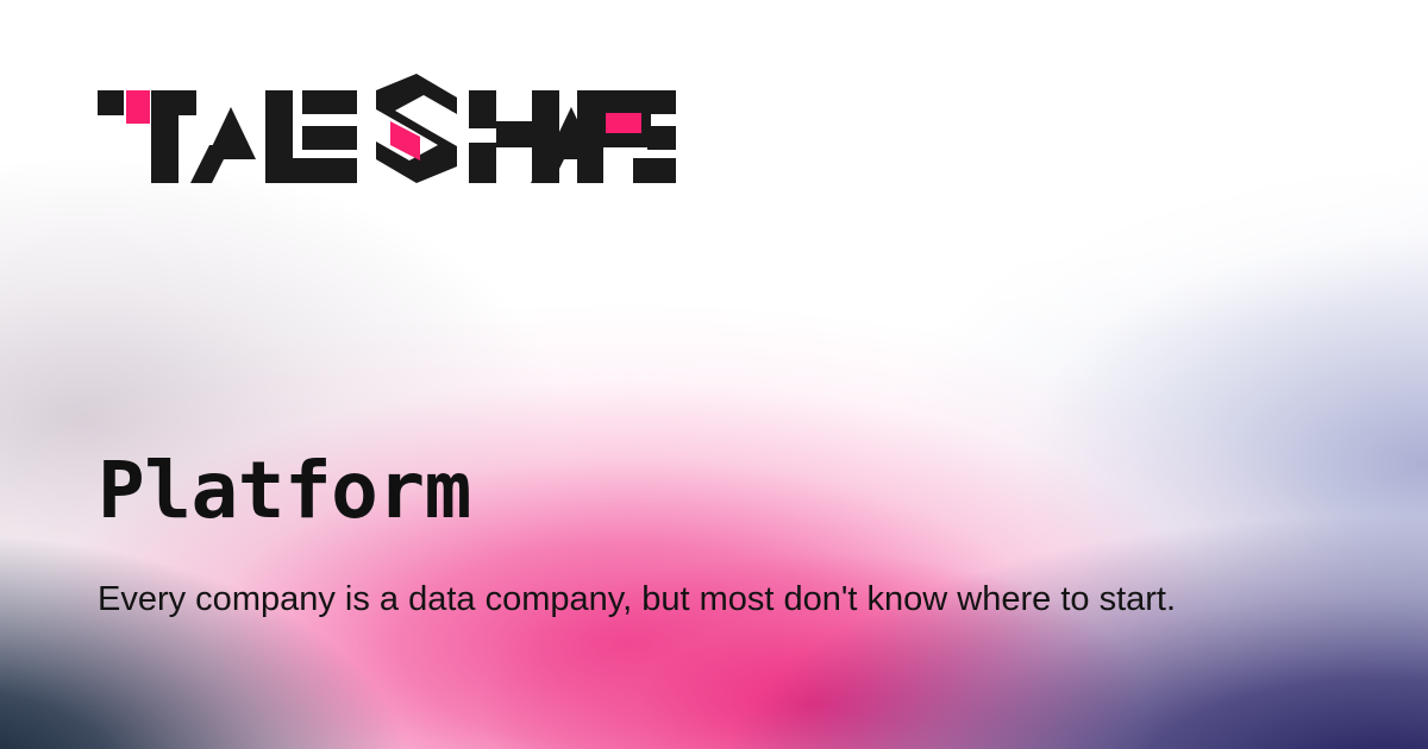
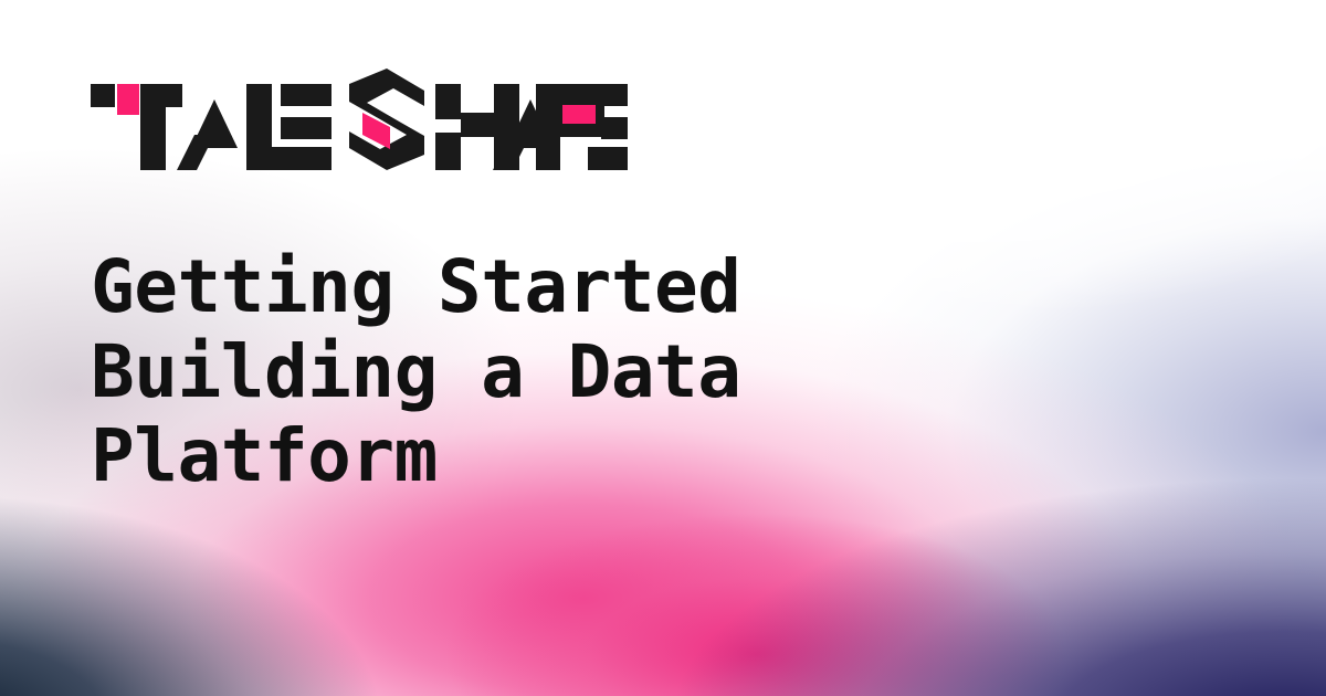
+ Getting Started
+ Building a Data
  Platform
- Every company is a data company, but most don't know where to start.
